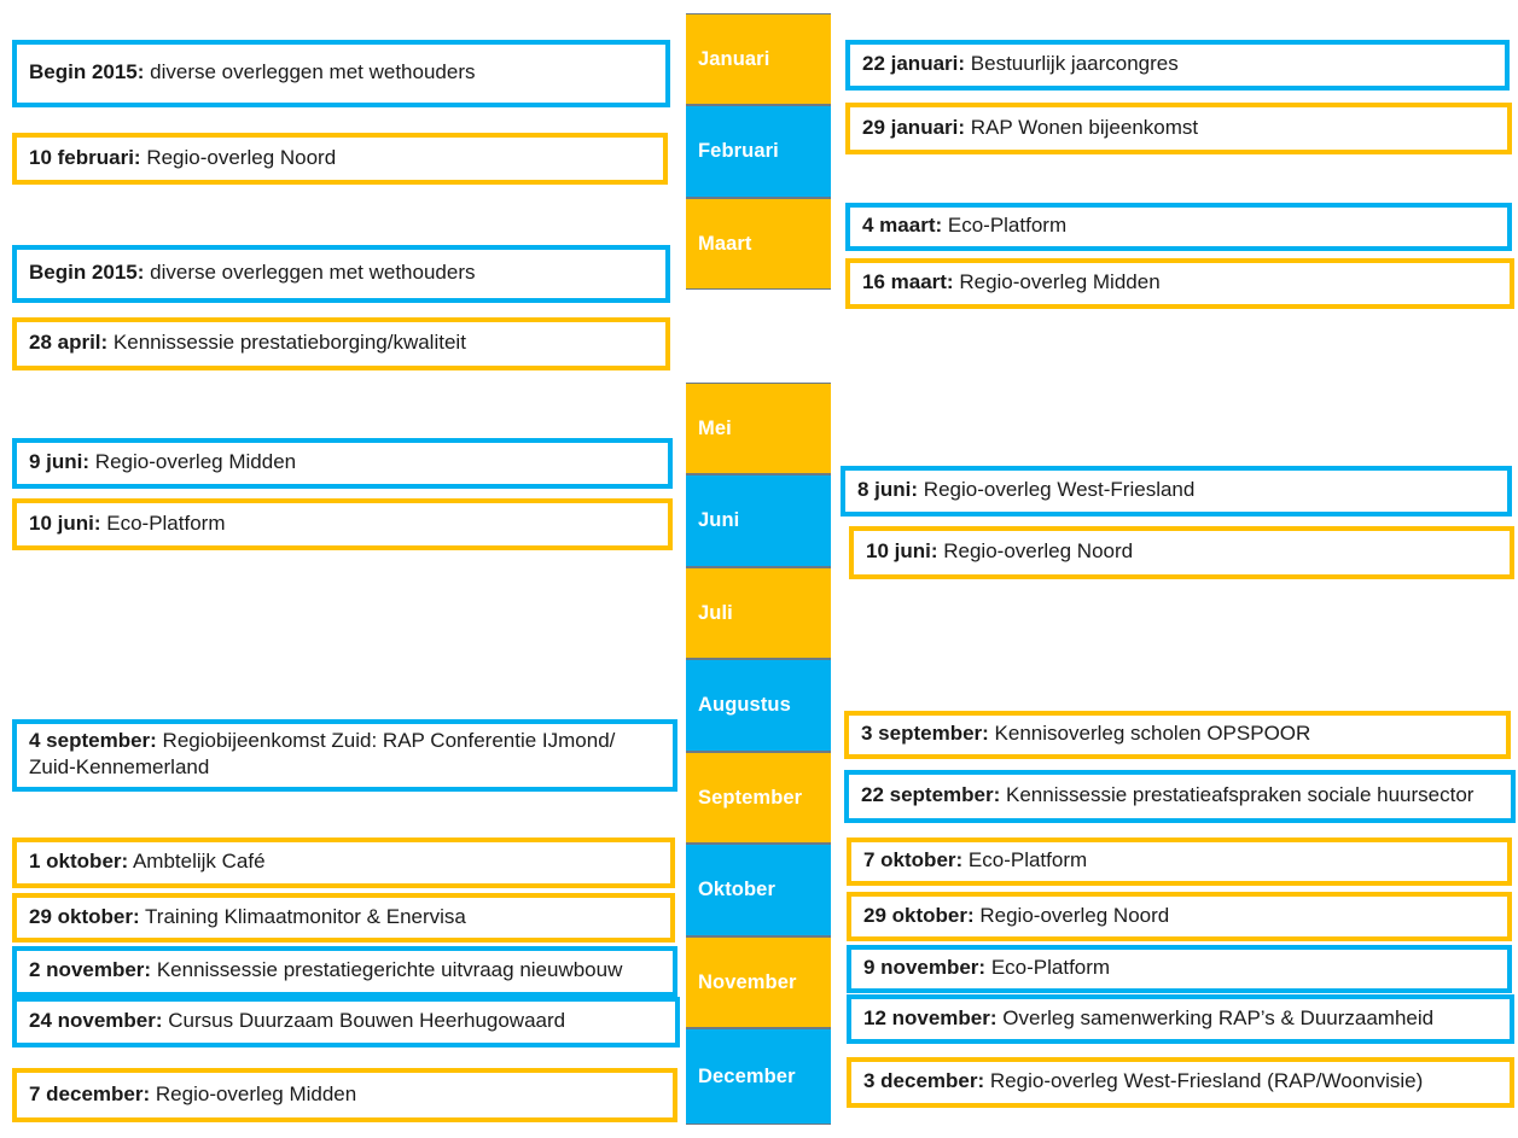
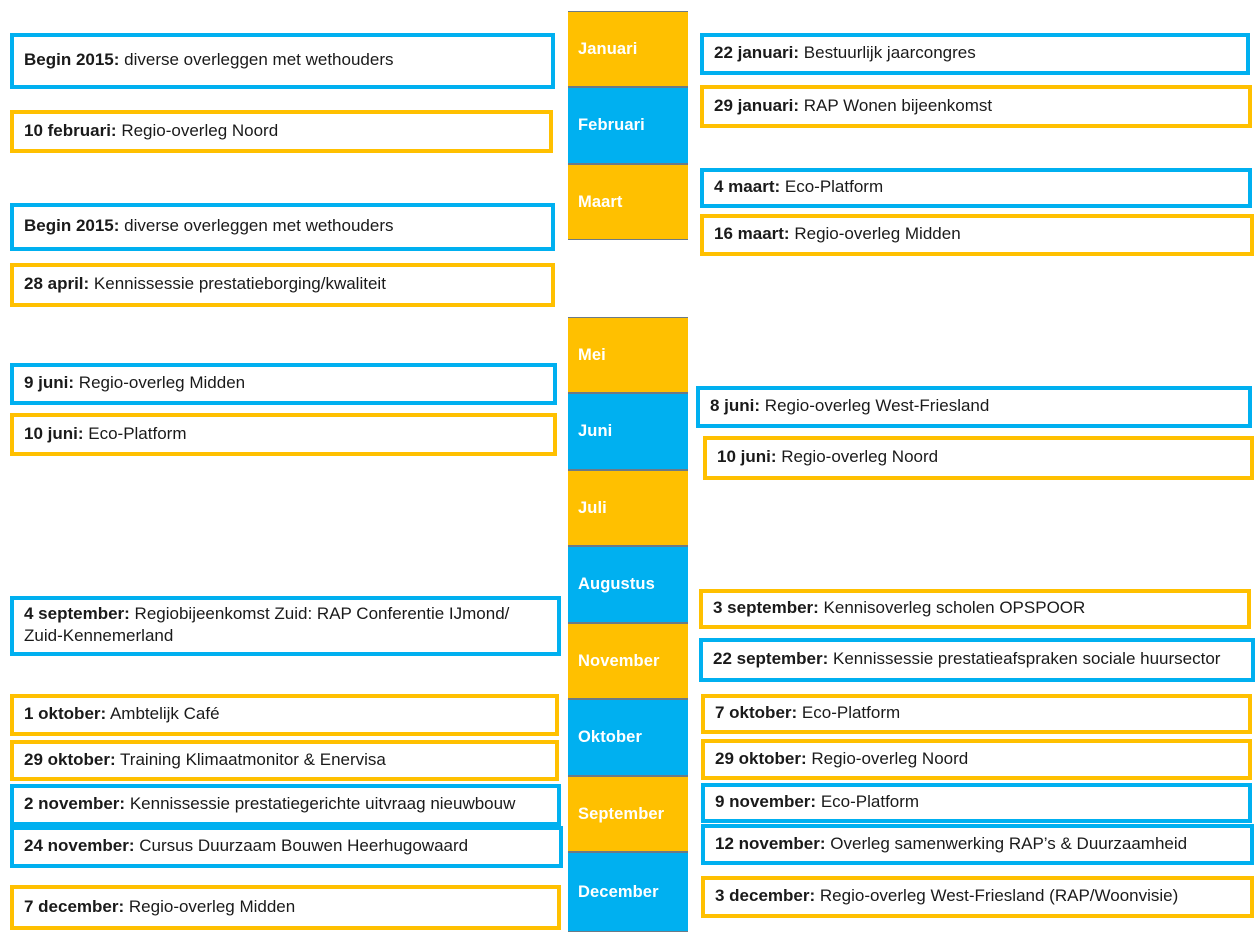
  Begin 2015: diverse overleggen met wethouders
  10 februari: Regio-overleg Noord
  Begin 2015: diverse overleggen met wethouders
  28 april: Kennissessie prestatieborging/kwaliteit
  9 juni: Regio-overleg Midden
  10 juni: Eco-Platform
  4 september: Regiobijeenkomst Zuid: RAP Conferentie IJmond/ Zuid-Kennemerland
  1 oktober: Ambtelijk Café
  29 oktober: Training Klimaatmonitor & Enervisa
  2 november: Kennissessie prestatiegerichte uitvraag nieuwbouw
  24 november: Cursus Duurzaam Bouwen Heerhugowaard
  7 december: Regio-overleg Midden
  Januari
  Februari
  Maart
  Mei
  Juni
  Juli
  Augustus
- September
+ November
  Oktober
- November
+ September
  December
  22 januari: Bestuurlijk jaarcongres
  29 januari: RAP Wonen bijeenkomst
  4 maart: Eco-Platform
  16 maart: Regio-overleg Midden
  8 juni: Regio-overleg West-Friesland
  10 juni: Regio-overleg Noord
  3 september: Kennisoverleg scholen OPSPOOR
  22 september: Kennissessie prestatieafspraken sociale huursector
  7 oktober: Eco-Platform
  29 oktober: Regio-overleg Noord
  9 november: Eco-Platform
  12 november: Overleg samenwerking RAP’s & Duurzaamheid
  3 december: Regio-overleg West-Friesland (RAP/Woonvisie)
